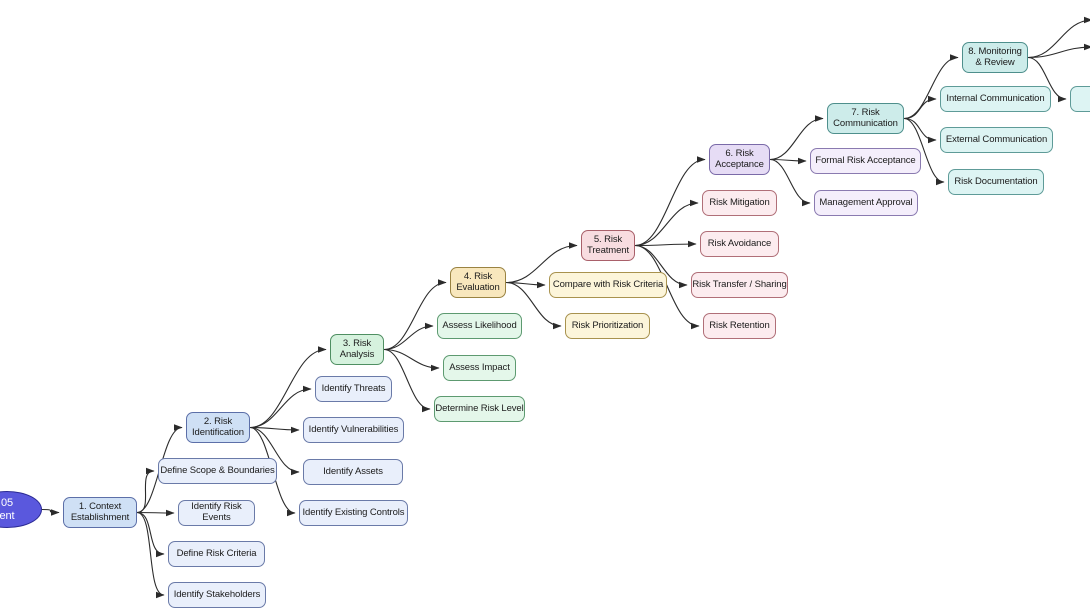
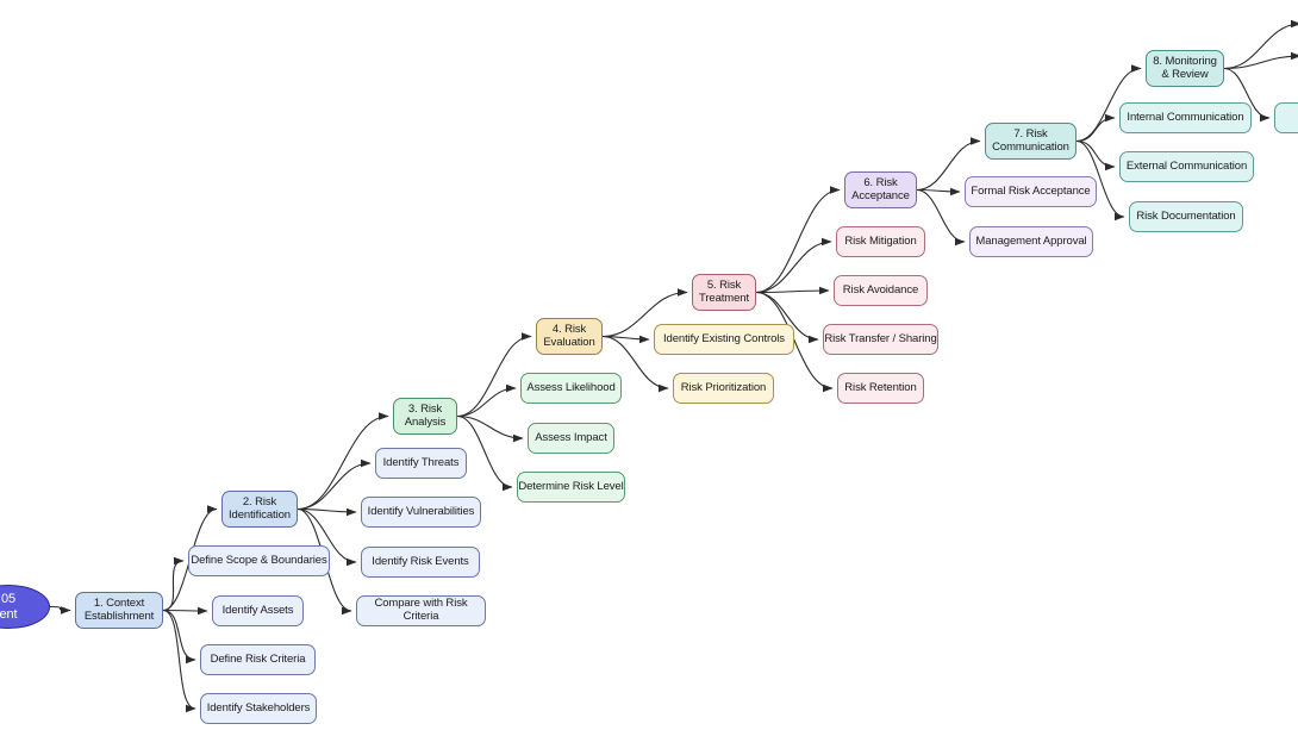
  05
  ent
  1. Context
  Establishment
  Define Scope & Boundaries
- Identify Risk Events
+ Identify Assets
  Define Risk Criteria
  Identify Stakeholders
  2. Risk
  Identification
  Identify Threats
  Identify Vulnerabilities
- Identify Assets
+ Identify Risk Events
- Identify Existing Controls
+ Compare with Risk Criteria
  3. Risk
  Analysis
  Assess Likelihood
  Assess Impact
  Determine Risk Level
  4. Risk
  Evaluation
- Compare with Risk Criteria
+ Identify Existing Controls
  Risk Prioritization
  5. Risk
  Treatment
  Risk Mitigation
  Risk Avoidance
  Risk Transfer / Sharing
  Risk Retention
  6. Risk
  Acceptance
  Formal Risk Acceptance
  Management Approval
  7. Risk
  Communication
  Internal Communication
  External Communication
  Risk Documentation
  8. Monitoring
  & Review
